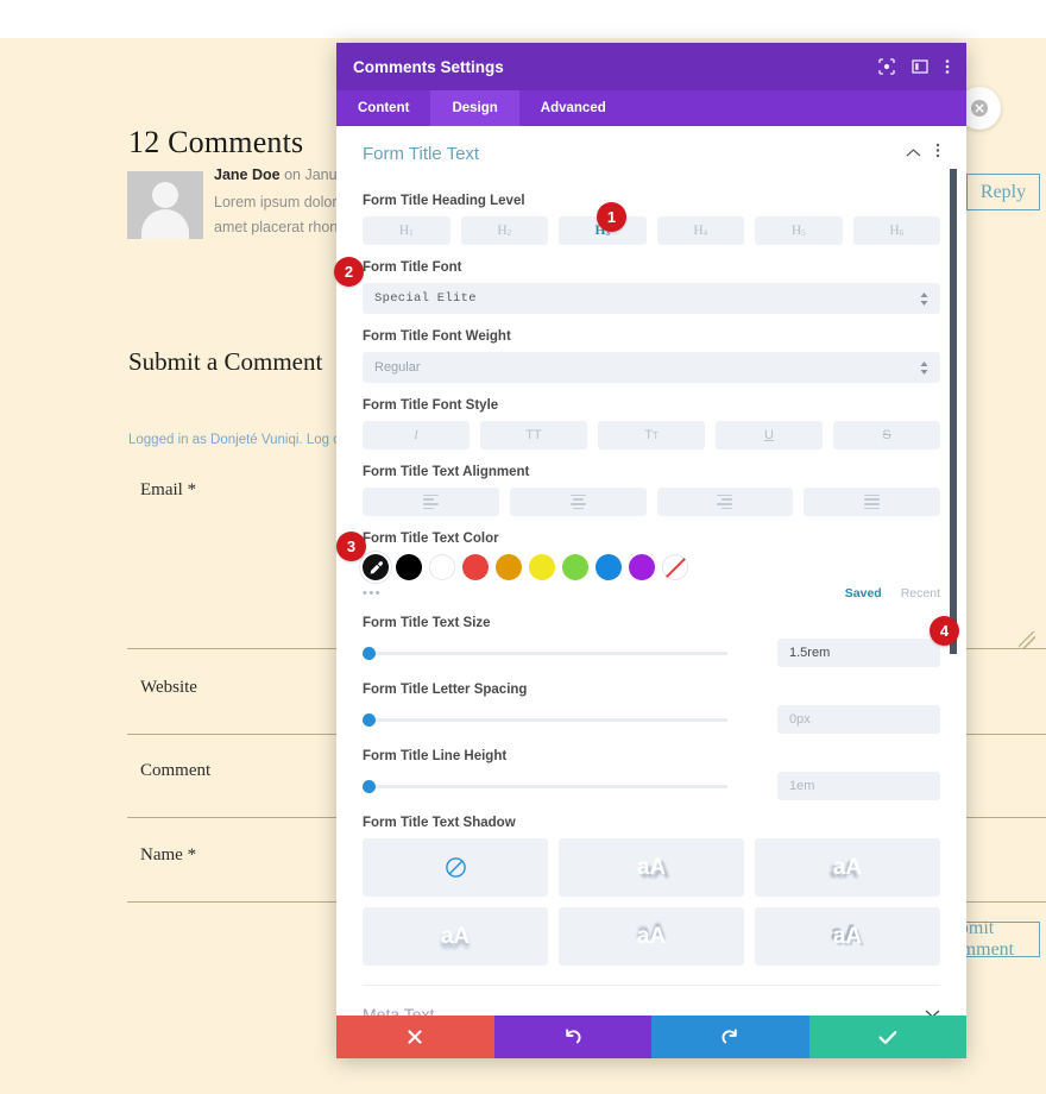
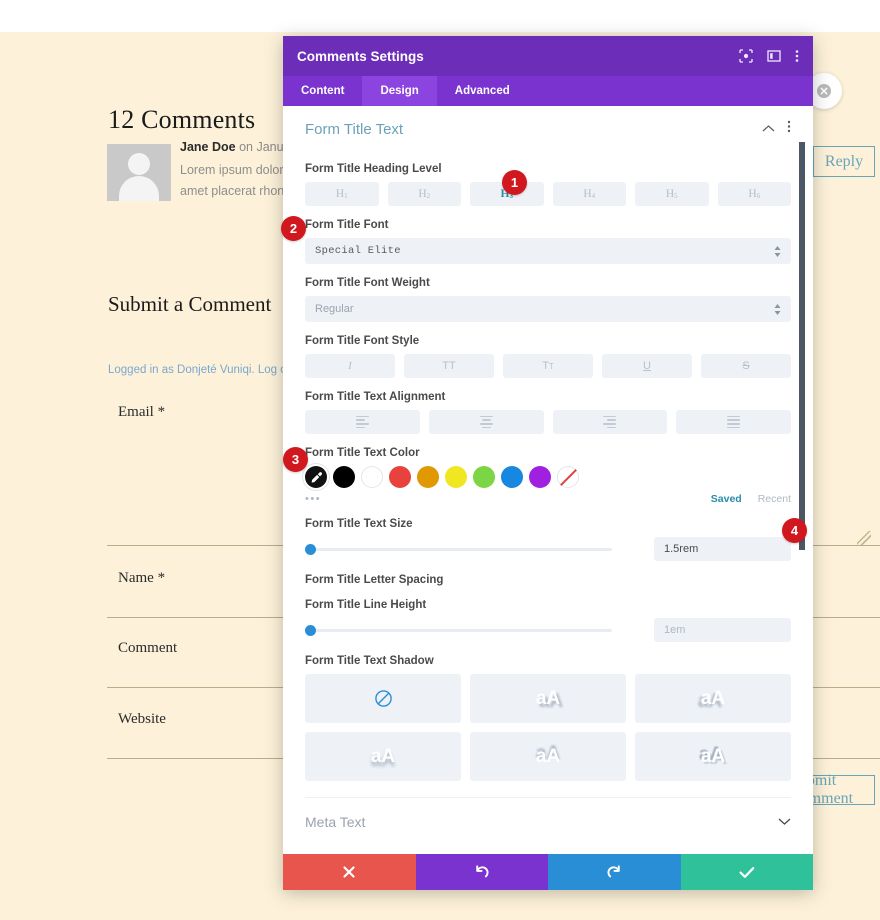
  12 Comments
  Jane Doe on Janu
  Lorem ipsum dolor
  amet placerat rhon
  Reply
  Submit a Comment
  Logged in as Donjeté Vuniqi. Log
  Email *
- Website
+ Name *
  Comment
- Name *
+ Website
  Comments Settings
  Content
  Design
  Advanced
  Form Title Text
  Form Title Heading Level
  H
  1
  H
  2
  H
  3
  H
  4
  H
  5
  H
  6
  Form Title Font
  Special Elite
  Form Title Font Weight
  Regular
  Form Title Font Style
  I
  TT
  T
  T
  U
  S
  Form Title Text Alignment
  Form Title Text Color
  •••
  Saved
  Recent
  Form Title Text Size
  1.5rem
  Form Title Letter Spacing
- 0px
  Form Title Line Height
  1em
  Form Title Text Shadow
  aA
  aA
  aA
  aA
  aA
  Meta Text
  1
  2
  3
  4
